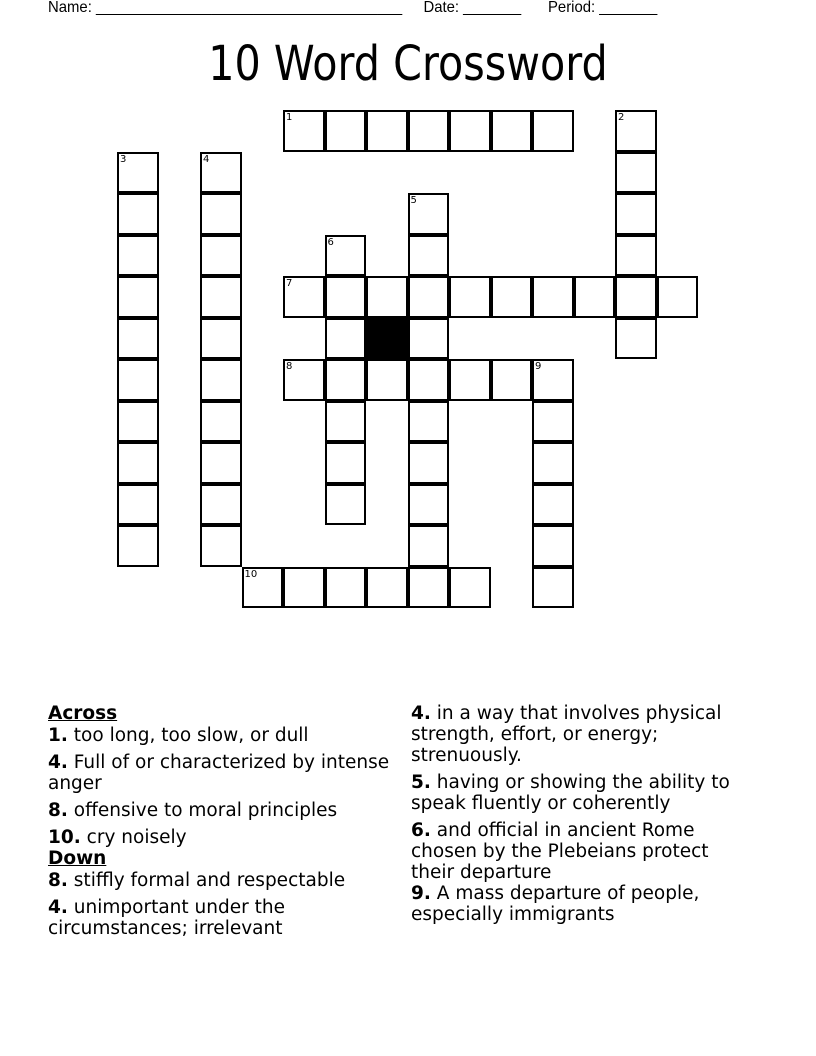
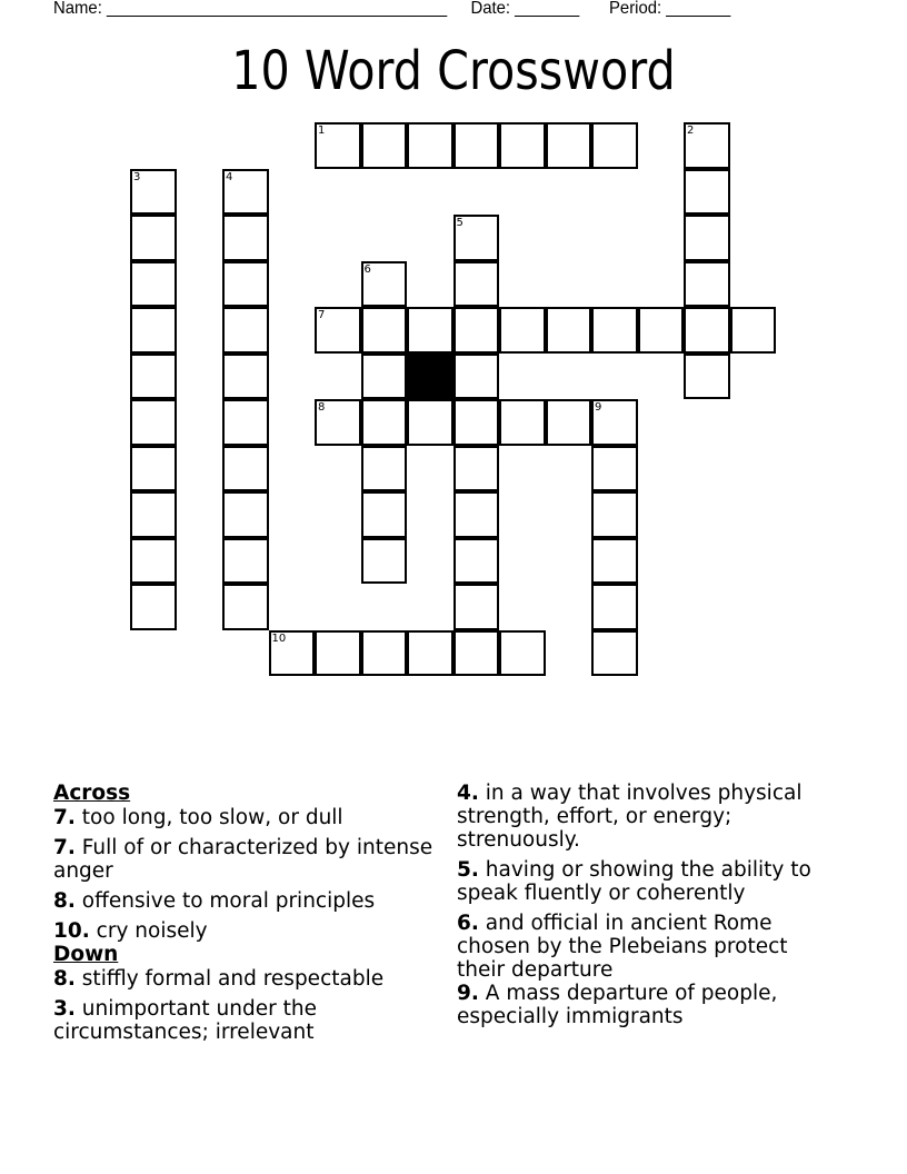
  Name: _____________________________________ Date: _______ Period: _______
  10 Word Crossword
  1
  2
  3
  4
  5
  6
  7
  8
  9
  10
  Across
- 1. too long, too slow, or dull
+ 7. too long, too slow, or dull
- 4. Full of or characterized by intense anger
+ 7. Full of or characterized by intense anger
  8. offensive to moral principles
  10. cry noisely
  Down
  8. stiffly formal and respectable
- 4. unimportant under the circumstances; irrelevant
+ 3. unimportant under the circumstances; irrelevant
  4. in a way that involves physical strength, effort, or energy; strenuously.
  5. having or showing the ability to speak fluently or coherently
  6. and official in ancient Rome chosen by the Plebeians protect their departure
  9. A mass departure of people, especially immigrants
